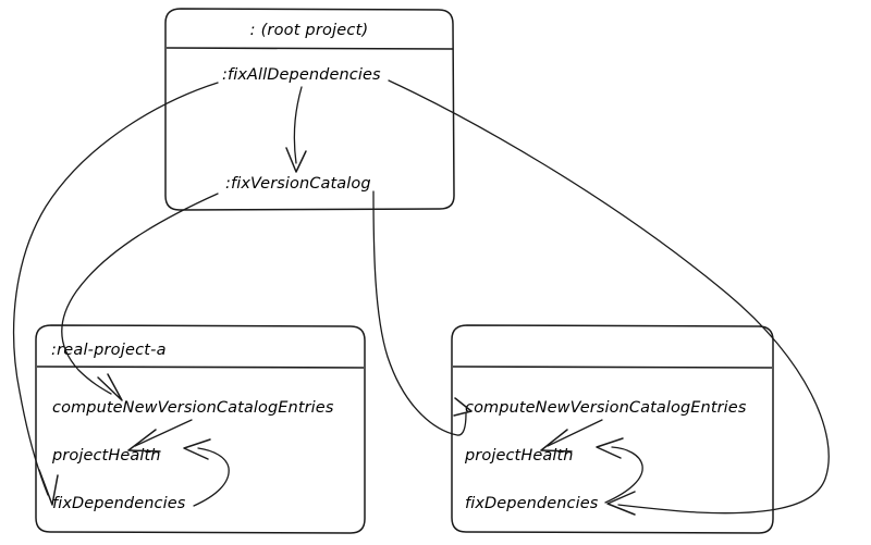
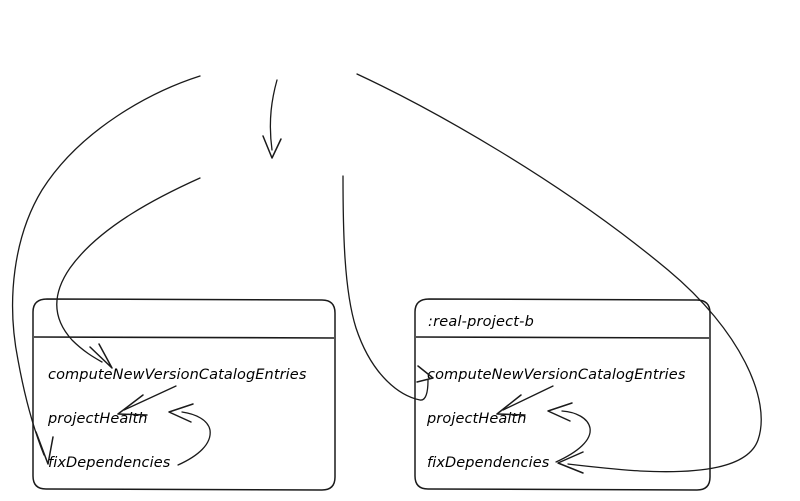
- : (root project)
- :fixAllDependencies
- :fixVersionCatalog
- :real-project-a
  computeNewVersionCatalogEntries
  projectHealth
  fixDependencies
+ :real-project-b
  computeNewVersionCatalogEntries
  projectHealth
  fixDependencies
